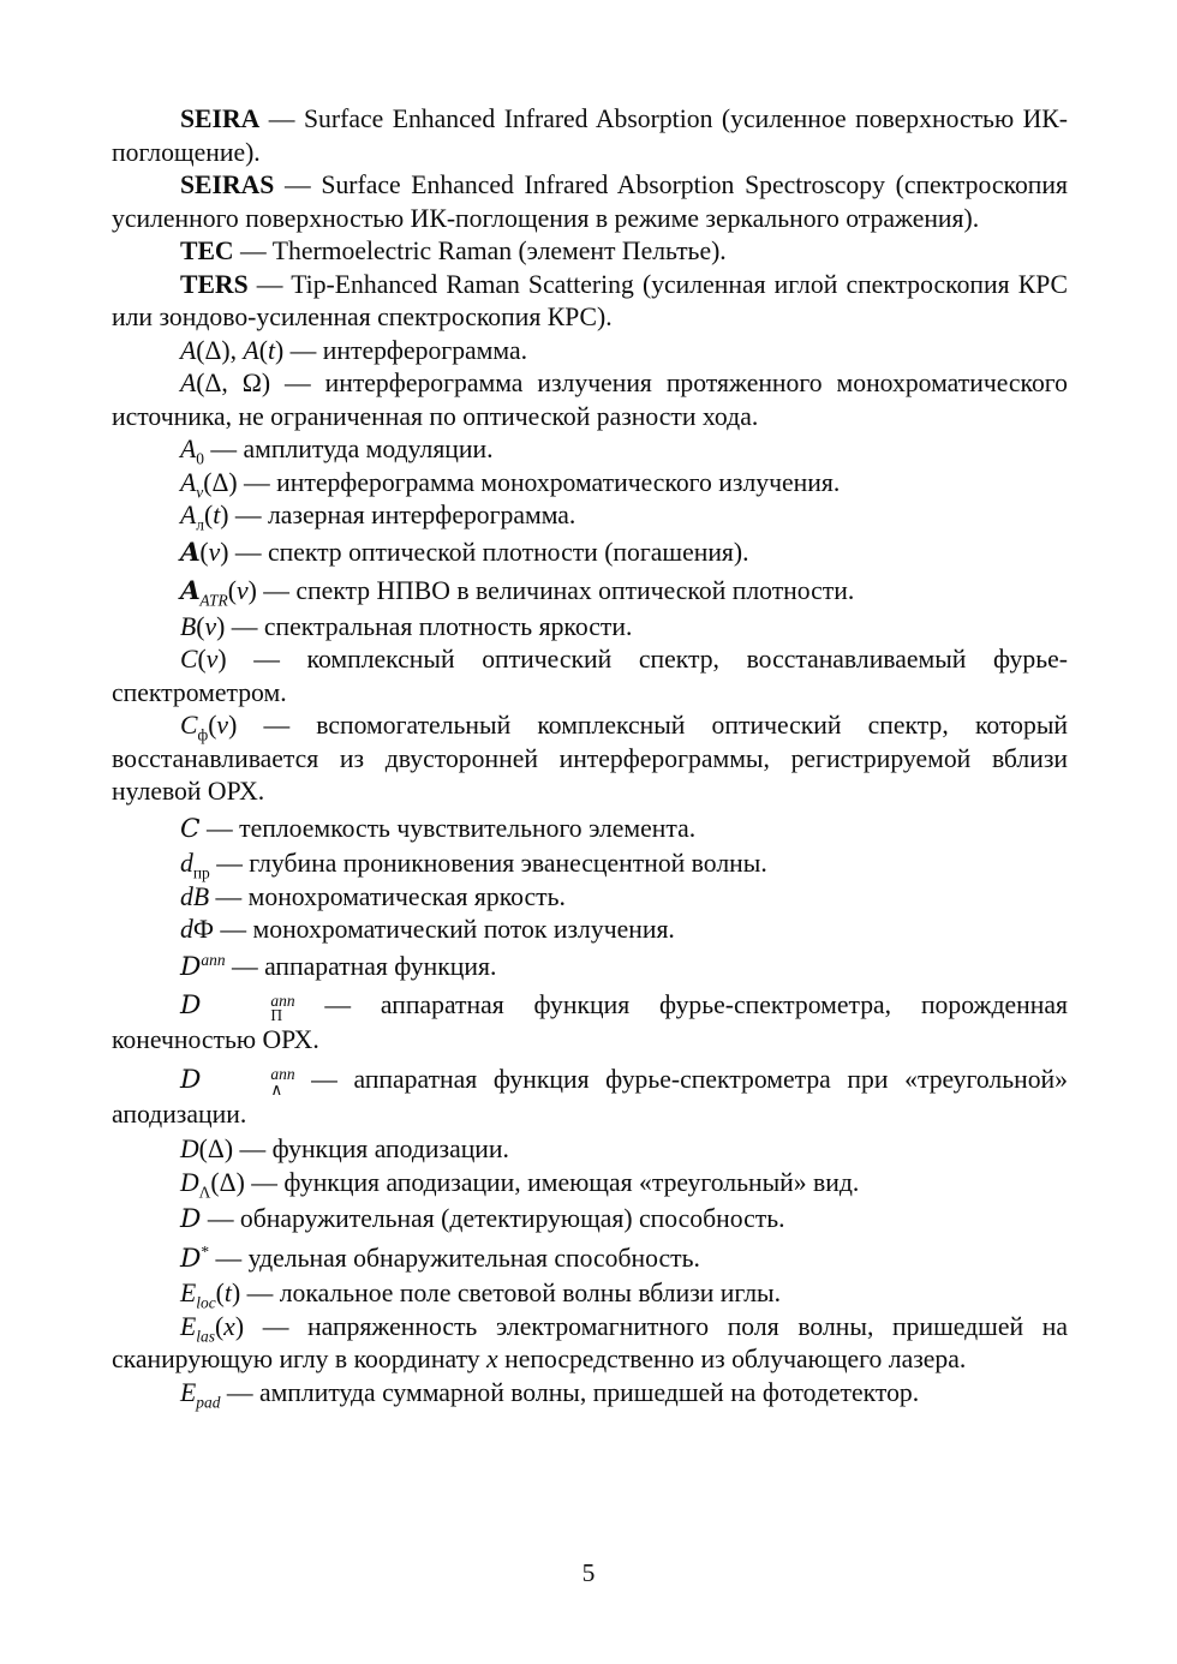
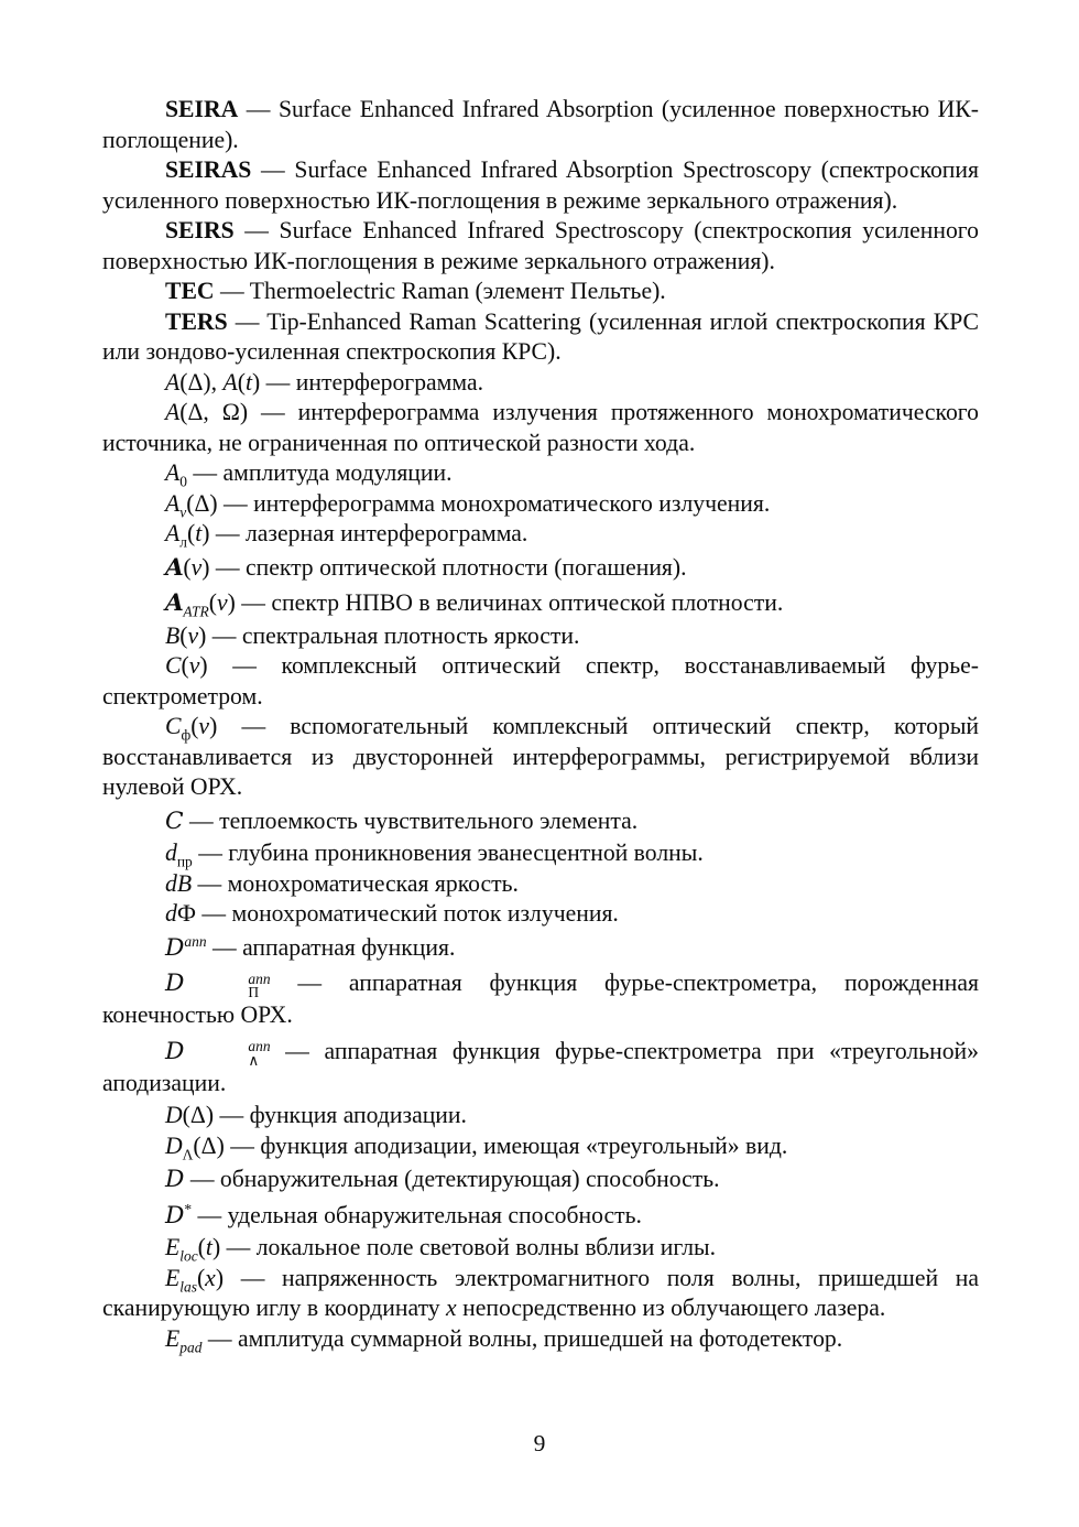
  SEIRA — Surface Enhanced Infrared Absorption (усиленное поверхностью ИК-поглощение).
  SEIRAS — Surface Enhanced Infrared Absorption Spectroscopy (спектроскопия усиленного поверхностью ИК-поглощения в режиме зеркального отражения).
+ SEIRS — Surface Enhanced Infrared Spectroscopy (спектроскопия усиленного поверхностью ИК-поглощения в режиме зеркального отражения).
  TEC — Thermoelectric Raman (элемент Пельтье).
  TERS — Tip-Enhanced Raman Scattering (усиленная иглой спектроскопия КРС или зондово-усиленная спектроскопия КРС).
  A(Δ), A(t) — интерферограмма.
  A(Δ, Ω) — интерферограмма излучения протяженного монохроматического источника, не ограниченная по оптической разности хода.
  A0 — амплитуда модуляции.
  Aν(Δ) — интерферограмма монохроматического излучения.
  Aл(t) — лазерная интерферограмма.
  A(ν) — спектр оптической плотности (погашения).
  AATR(ν) — спектр НПВО в величинах оптической плотности.
  B(ν) — спектральная плотность яркости.
  C(ν) — комплексный оптический спектр, восстанавливаемый фурье-спектрометром.
  Cф(ν) — вспомогательный комплексный оптический спектр, который восстанавливается из двусторонней интерферограммы, регистрируемой вблизи нулевой ОРХ.
  C — теплоемкость чувствительного элемента.
  dпр — глубина проникновения эванесцентной волны.
  dB — монохроматическая яркость.
  dФ — монохроматический поток излучения.
  Dапп — аппаратная функция.
  D
  апп
  П
  — аппаратная функция фурье-спектрометра, порожденная конечностью ОРХ.
  D
  апп
  ∧
  — аппаратная функция фурье-спектрометра при «треугольной» аподизации.
  D(Δ) — функция аподизации.
  DΛ(Δ) — функция аподизации, имеющая «треугольный» вид.
  D — обнаружительная (детектирующая) способность.
  D* — удельная обнаружительная способность.
  Eloc(t) — локальное поле световой волны вблизи иглы.
  Elas(x) — напряженность электромагнитного поля волны, пришедшей на сканирующую иглу в координату x непосредственно из облучающего лазера.
  Epad — амплитуда суммарной волны, пришедшей на фотодетектор.
- 5
+ 9
